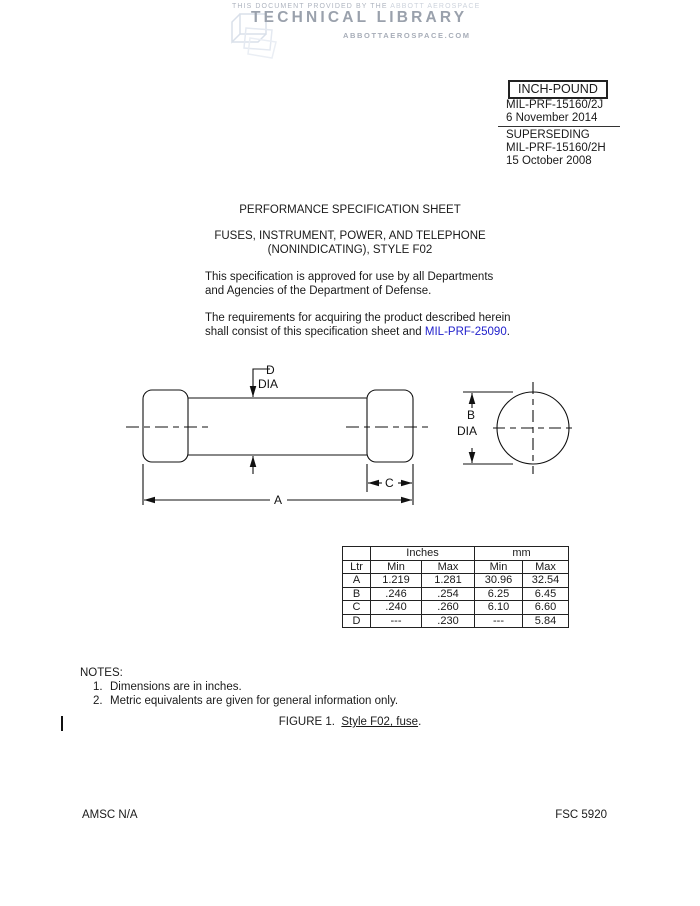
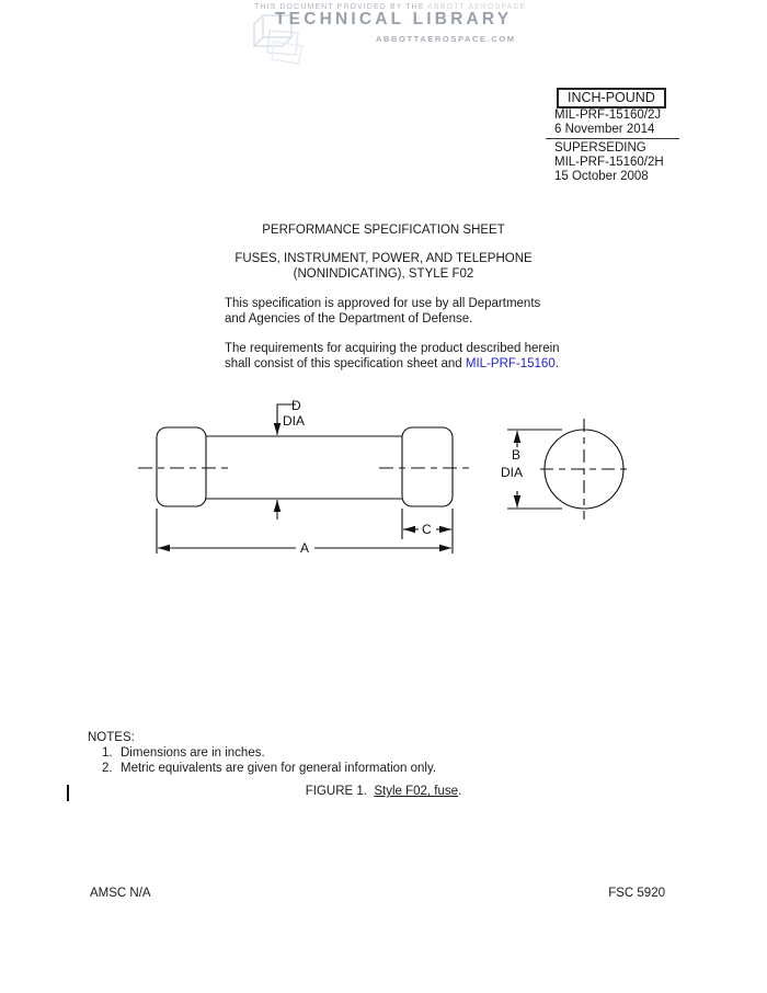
  TECHNICAL LIBRARY
  ABBOTTAEROSPACE.COM
  INCH-POUND
  MIL-PRF-15160/2J
  6 November 2014
  SUPERSEDING
  MIL-PRF-15160/2H
  15 October 2008
  PERFORMANCE SPECIFICATION SHEET
  FUSES, INSTRUMENT, POWER, AND TELEPHONE
  (NONINDICATING), STYLE F02
  This specification is approved for use by all Departments
  and Agencies of the Department of Defense.
  The requirements for acquiring the product described herein
- shall consist of this specification sheet and MIL-PRF-25090.
+ shall consist of this specification sheet and MIL-PRF-15160.
  D
  DIA
  C
  A
  B
  DIA
- 	Inches	mm
- Ltr	Min	Max	Min	Max
- A	1.219	1.281	30.96	32.54
- B	.246	.254	6.25	6.45
- C	.240	.260	6.10	6.60
- D	---	.230	---	5.84
  NOTES:
  1. Dimensions are in inches.
  2. Metric equivalents are given for general information only.
  FIGURE 1. Style F02, fuse.
  AMSC N/A
  FSC 5920
